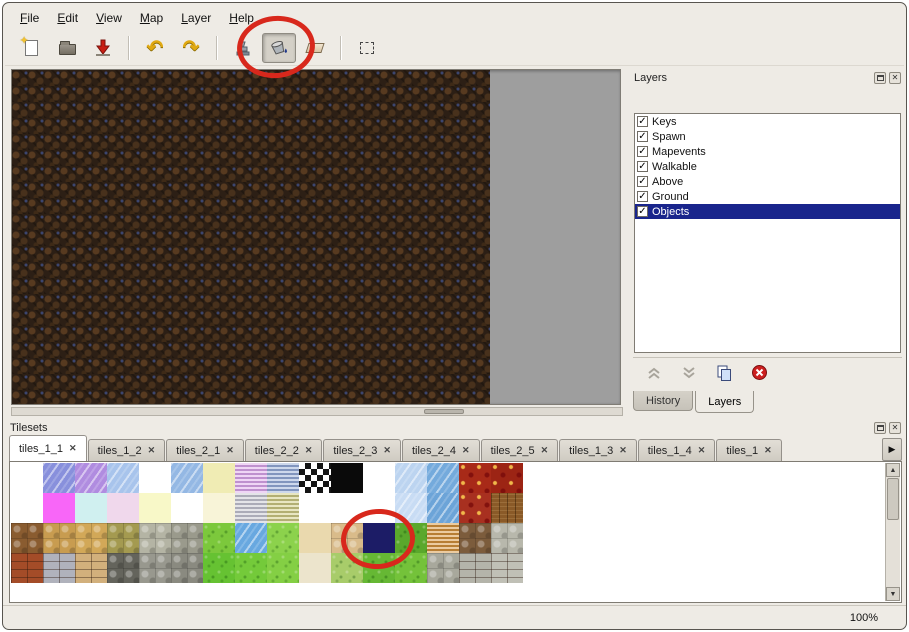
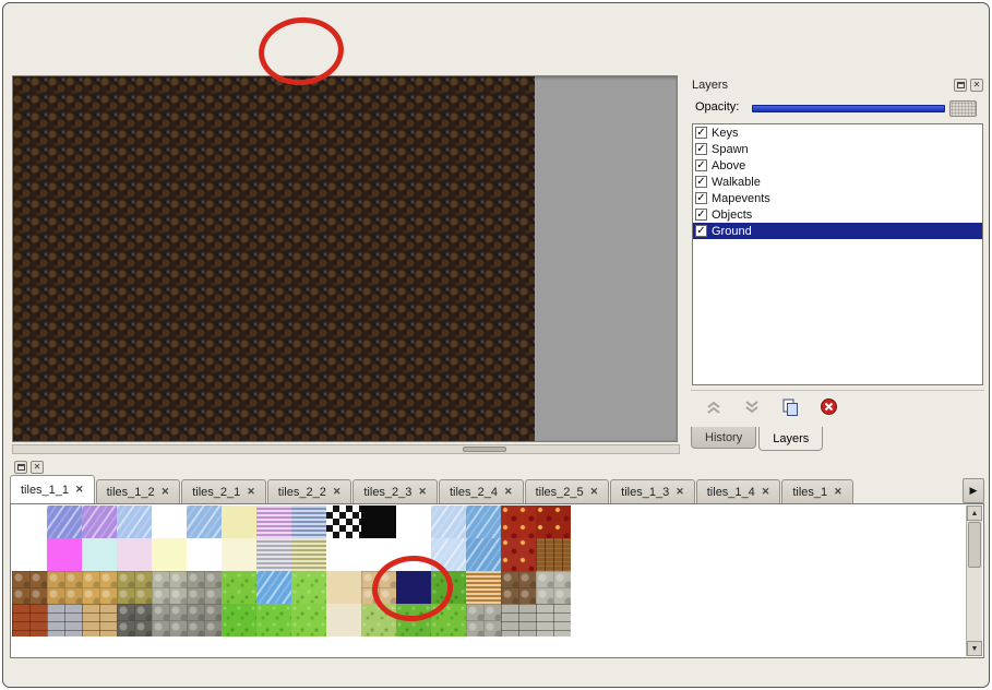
- File
- Edit
- View
- Map
- Layer
- Help
- ✦
- ↶
- ↷
  Layers
  ✕
+ Opacity:
  ✓
  Keys
  ✓
  Spawn
  ✓
- Mapevents
+ Above
  ✓
  Walkable
  ✓
- Above
+ Mapevents
  ✓
- Ground
+ Objects
  ✓
- Objects
+ Ground
  History
  Layers
- Tilesets
  ✕
  tiles_1_1
  ✕
  tiles_1_2
  ✕
  tiles_2_1
  ✕
  tiles_2_2
  ✕
  tiles_2_3
  ✕
  tiles_2_4
  ✕
  tiles_2_5
  ✕
  tiles_1_3
  ✕
  tiles_1_4
  ✕
  tiles_1
  ✕
  ▶
- 100%
